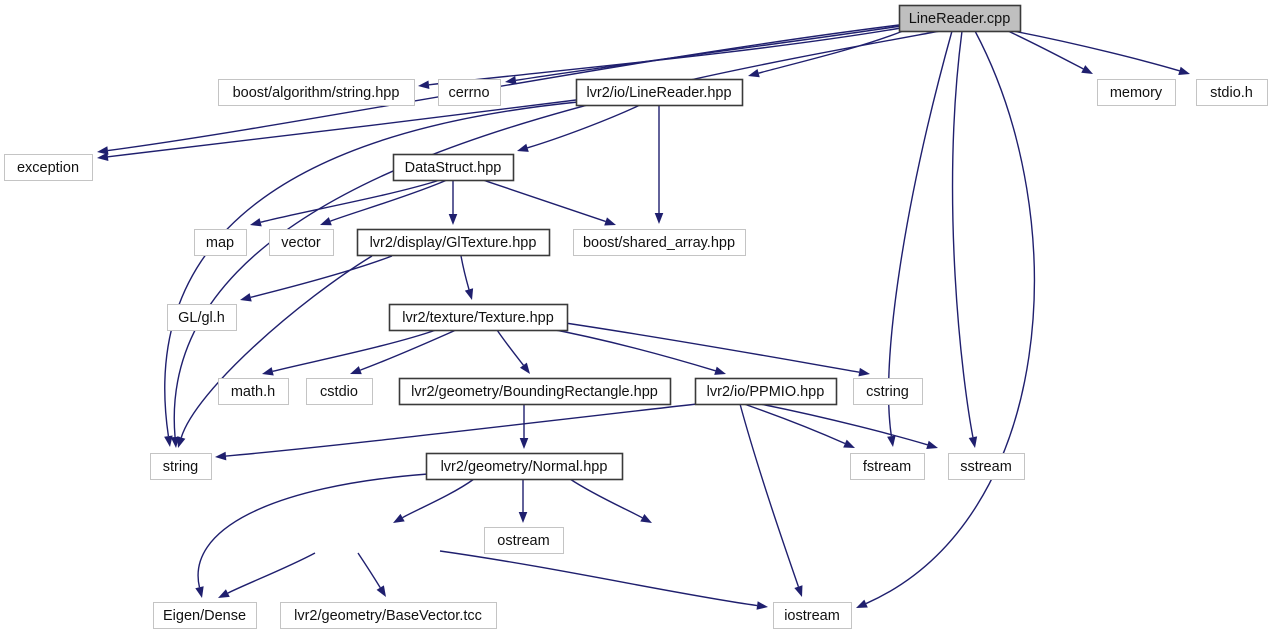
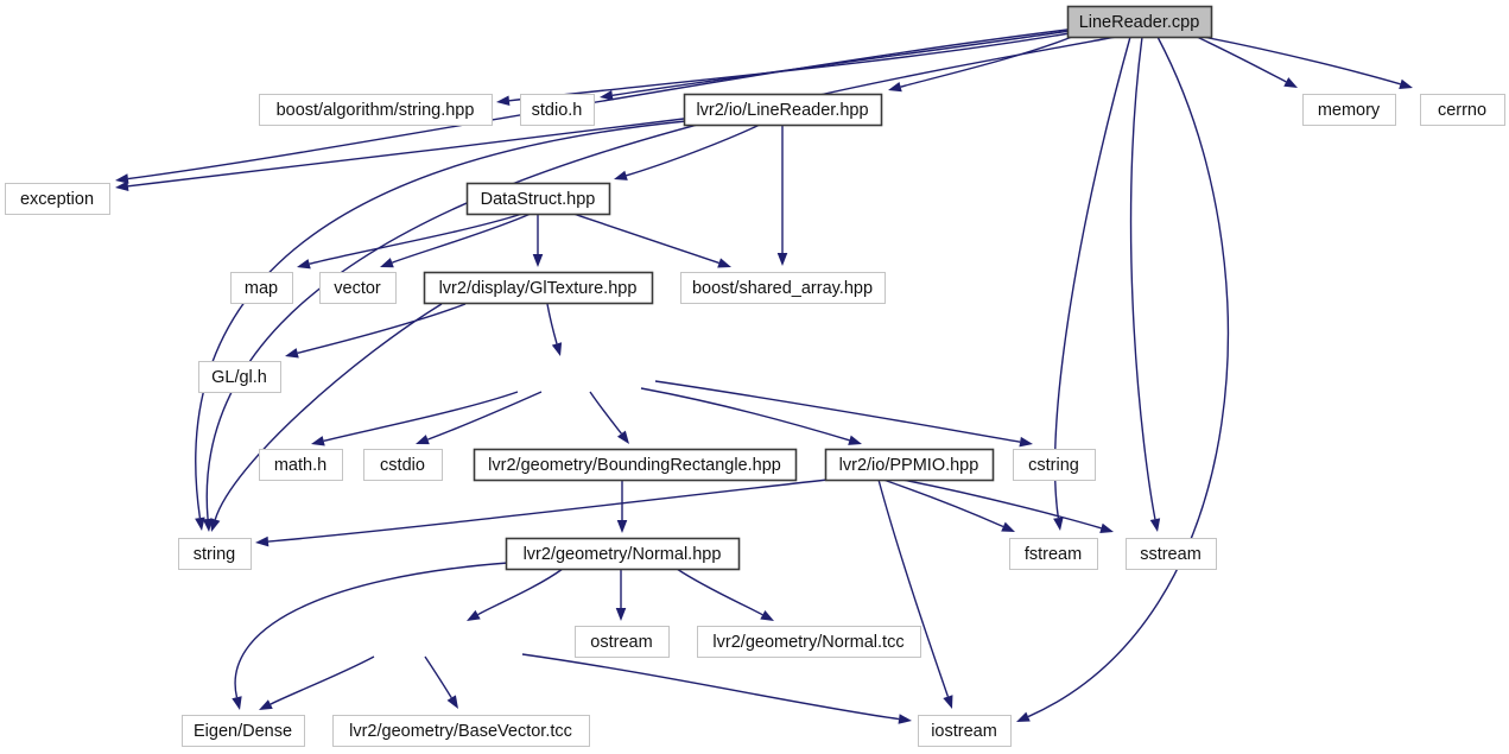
  LineReader.cpp
  boost/algorithm/string.hpp
- cerrno
+ stdio.h
  lvr2/io/LineReader.hpp
  memory
- stdio.h
+ cerrno
  exception
  DataStruct.hpp
  map
  vector
  lvr2/display/GlTexture.hpp
  boost/shared_array.hpp
  GL/gl.h
- lvr2/texture/Texture.hpp
  math.h
  cstdio
  lvr2/geometry/BoundingRectangle.hpp
  lvr2/io/PPMIO.hpp
  cstring
  string
  lvr2/geometry/Normal.hpp
  fstream
  sstream
  ostream
+ lvr2/geometry/Normal.tcc
  Eigen/Dense
  lvr2/geometry/BaseVector.tcc
  iostream
